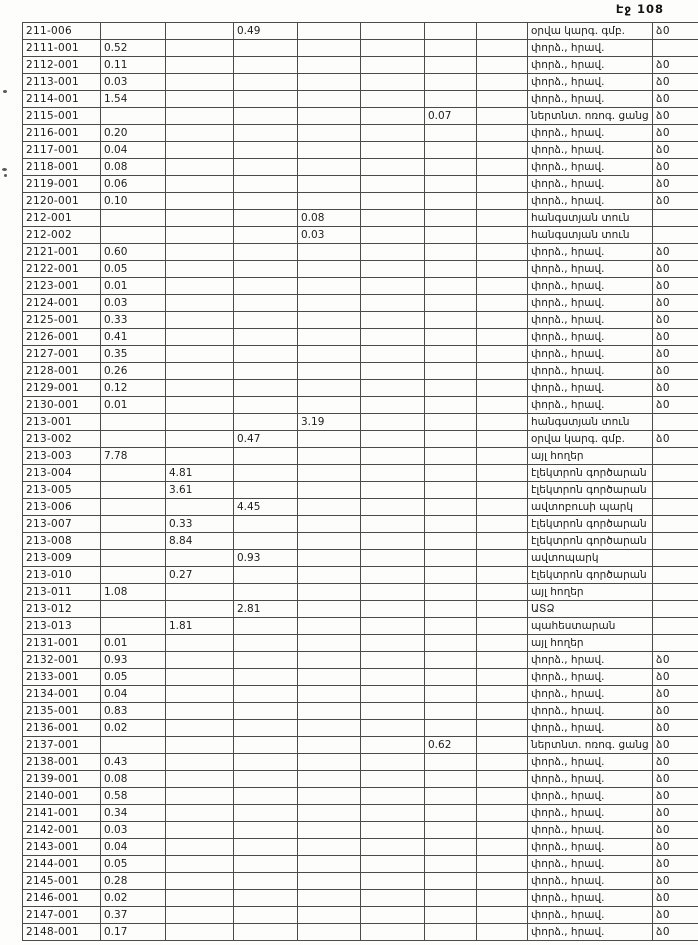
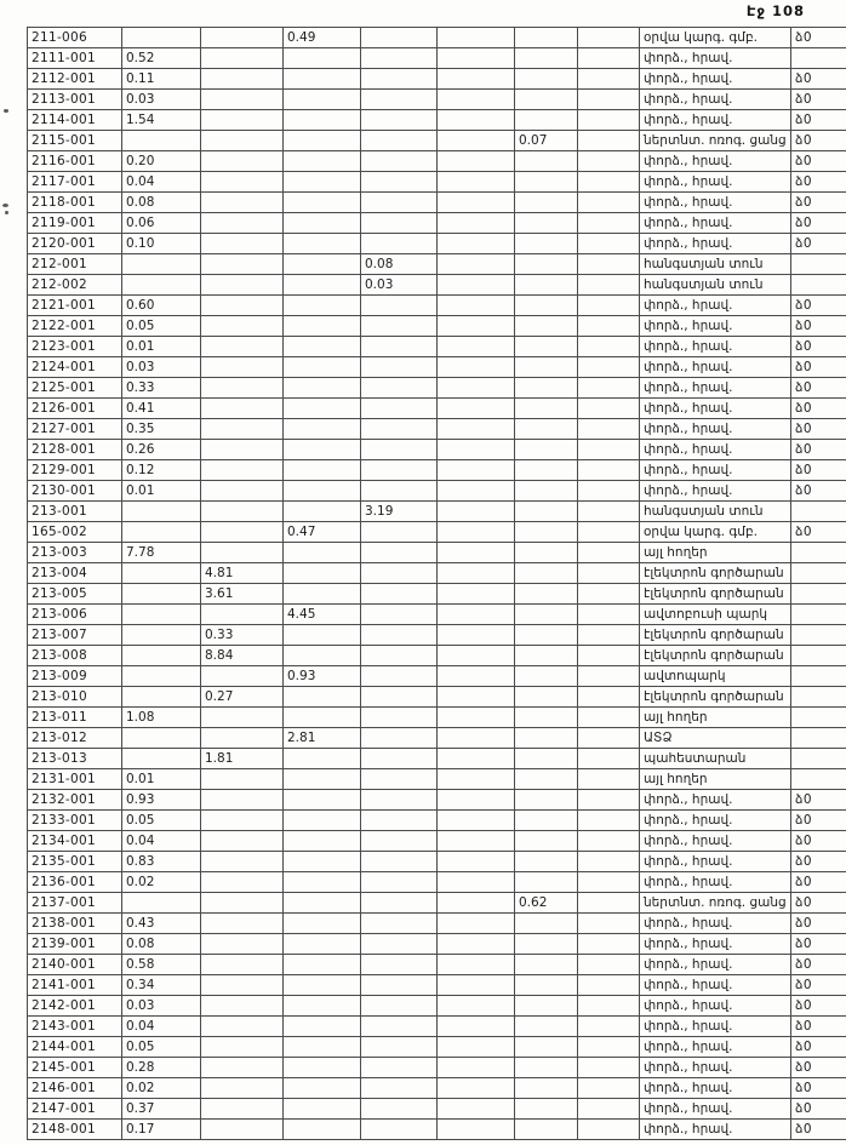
  Էջ 108
  211-006			0.49					օրվա կարգ. գմբ.	ձ0
  2111-001	0.52							փորձ., հրավ.
  2112-001	0.11							փորձ., հրավ.	ձ0
  2113-001	0.03							փորձ., հրավ.	ձ0
  2114-001	1.54							փորձ., հրավ.	ձ0
  2115-001						0.07		ներտնտ. ոռոգ. ցանց	ձ0
  2116-001	0.20							փորձ., հրավ.	ձ0
  2117-001	0.04							փորձ., հրավ.	ձ0
  2118-001	0.08							փորձ., հրավ.	ձ0
  2119-001	0.06							փորձ., հրավ.	ձ0
  2120-001	0.10							փորձ., հրավ.	ձ0
  212-001				0.08				հանգստյան տուն
  212-002				0.03				հանգստյան տուն
  2121-001	0.60							փորձ., հրավ.	ձ0
  2122-001	0.05							փորձ., հրավ.	ձ0
  2123-001	0.01							փորձ., հրավ.	ձ0
  2124-001	0.03							փորձ., հրավ.	ձ0
  2125-001	0.33							փորձ., հրավ.	ձ0
  2126-001	0.41							փորձ., հրավ.	ձ0
  2127-001	0.35							փորձ., հրավ.	ձ0
  2128-001	0.26							փորձ., հրավ.	ձ0
  2129-001	0.12							փորձ., հրավ.	ձ0
  2130-001	0.01							փորձ., հրավ.	ձ0
  213-001				3.19				հանգստյան տուն
- 213-002			0.47					օրվա կարգ. գմբ.	ձ0
+ 165-002			0.47					օրվա կարգ. գմբ.	ձ0
  213-003	7.78							այլ հողեր
  213-004		4.81						էլեկտրոն գործարան
  213-005		3.61						էլեկտրոն գործարան
  213-006			4.45					ավտոբուսի պարկ
  213-007		0.33						էլեկտրոն գործարան
  213-008		8.84						էլեկտրոն գործարան
  213-009			0.93					ավտոպարկ
  213-010		0.27						էլեկտրոն գործարան
  213-011	1.08							այլ հողեր
  213-012			2.81					ԱՏՁ
  213-013		1.81						պահեստարան
  2131-001	0.01							այլ հողեր
  2132-001	0.93							փորձ., հրավ.	ձ0
  2133-001	0.05							փորձ., հրավ.	ձ0
  2134-001	0.04							փորձ., հրավ.	ձ0
  2135-001	0.83							փորձ., հրավ.	ձ0
  2136-001	0.02							փորձ., հրավ.	ձ0
  2137-001						0.62		ներտնտ. ոռոգ. ցանց	ձ0
  2138-001	0.43							փորձ., հրավ.	ձ0
  2139-001	0.08							փորձ., հրավ.	ձ0
  2140-001	0.58							փորձ., հրավ.	ձ0
  2141-001	0.34							փորձ., հրավ.	ձ0
  2142-001	0.03							փորձ., հրավ.	ձ0
  2143-001	0.04							փորձ., հրավ.	ձ0
  2144-001	0.05							փորձ., հրավ.	ձ0
  2145-001	0.28							փորձ., հրավ.	ձ0
  2146-001	0.02							փորձ., հրավ.	ձ0
  2147-001	0.37							փորձ., հրավ.	ձ0
  2148-001	0.17							փորձ., հրավ.	ձ0
